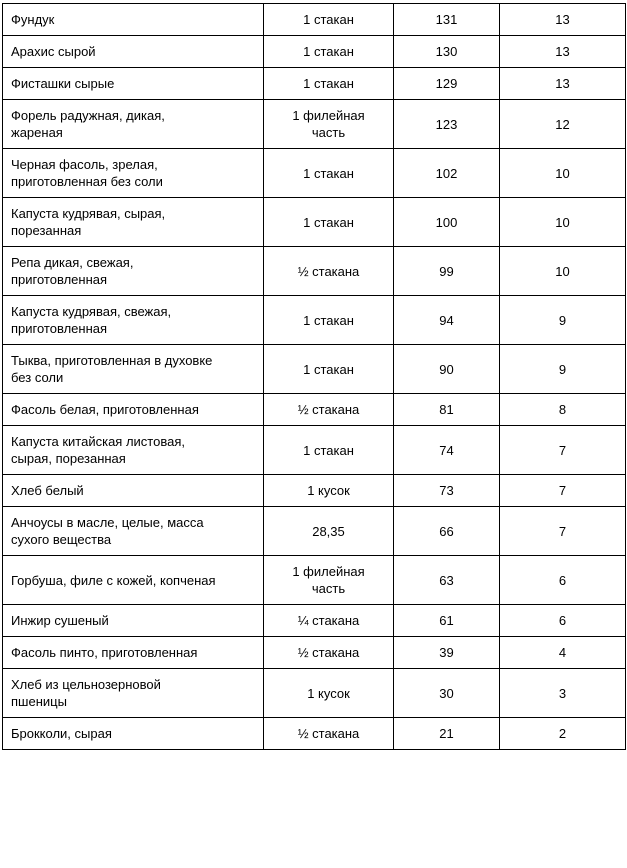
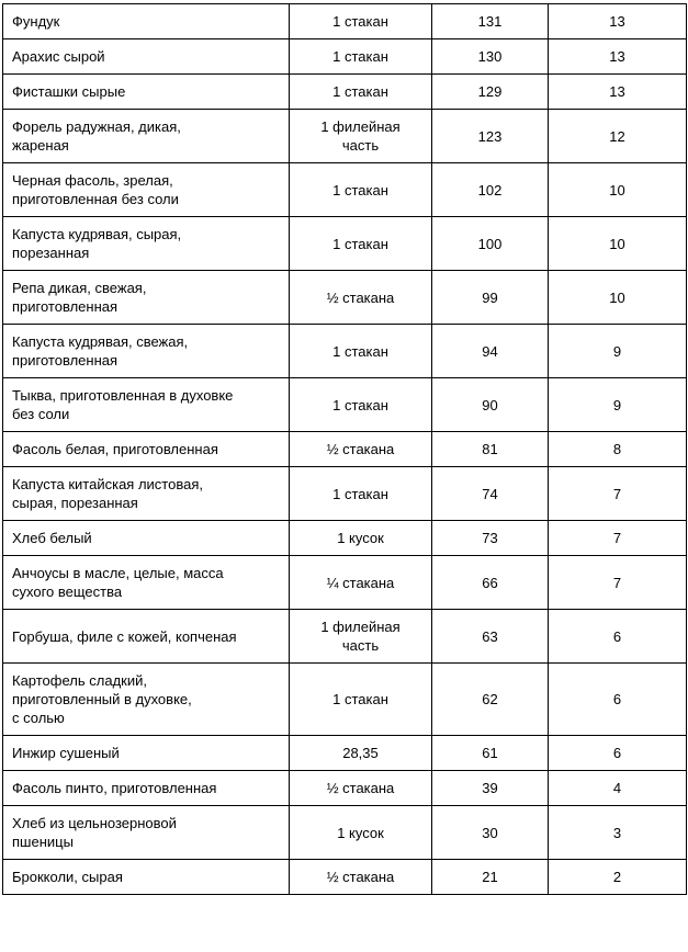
  Фундук	1 стакан	131	13
  Арахис сырой	1 стакан	130	13
  Фисташки сырые	1 стакан	129	13
  Форель радужная, дикая, жареная	1 филейная часть	123	12
  Черная фасоль, зрелая, приготовленная без соли	1 стакан	102	10
  Капуста кудрявая, сырая, порезанная	1 стакан	100	10
  Репа дикая, свежая, приготовленная	½ стакана	99	10
  Капуста кудрявая, свежая, приготовленная	1 стакан	94	9
  Тыква, приготовленная в духовке без соли	1 стакан	90	9
  Фасоль белая, приготовленная	½ стакана	81	8
  Капуста китайская листовая, сырая, порезанная	1 стакан	74	7
  Хлеб белый	1 кусок	73	7
- Анчоусы в масле, целые, масса сухого вещества	28,35	66	7
+ Анчоусы в масле, целые, масса сухого вещества	¼ стакана	66	7
  Горбуша, филе с кожей, копченая	1 филейная часть	63	6
+ Картофель сладкий, приготовленный в духовке, с солью	1 стакан	62	6
- Инжир сушеный	¼ стакана	61	6
+ Инжир сушеный	28,35	61	6
  Фасоль пинто, приготовленная	½ стакана	39	4
  Хлеб из цельнозерновой пшеницы	1 кусок	30	3
  Брокколи, сырая	½ стакана	21	2
